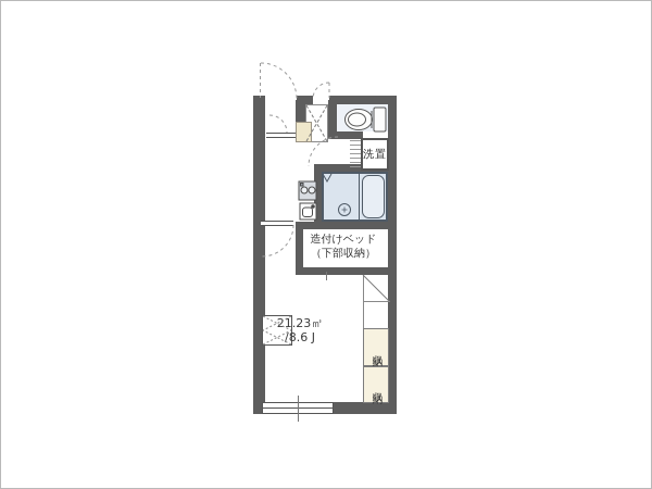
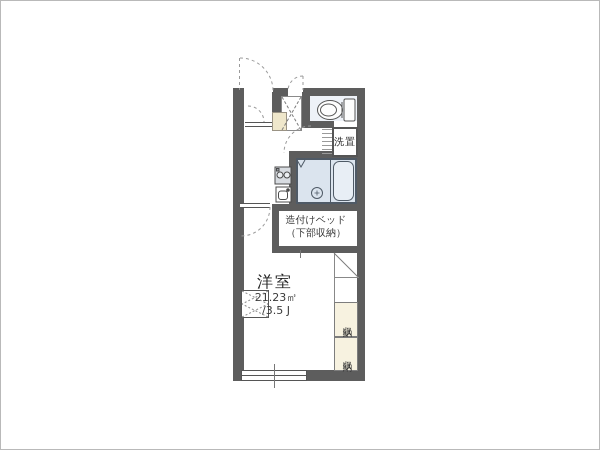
  洗置
+ 洋室
  21.23㎡
- /8.6 J
+ /3.5 J
  造付けベッド
  （下部収納）
